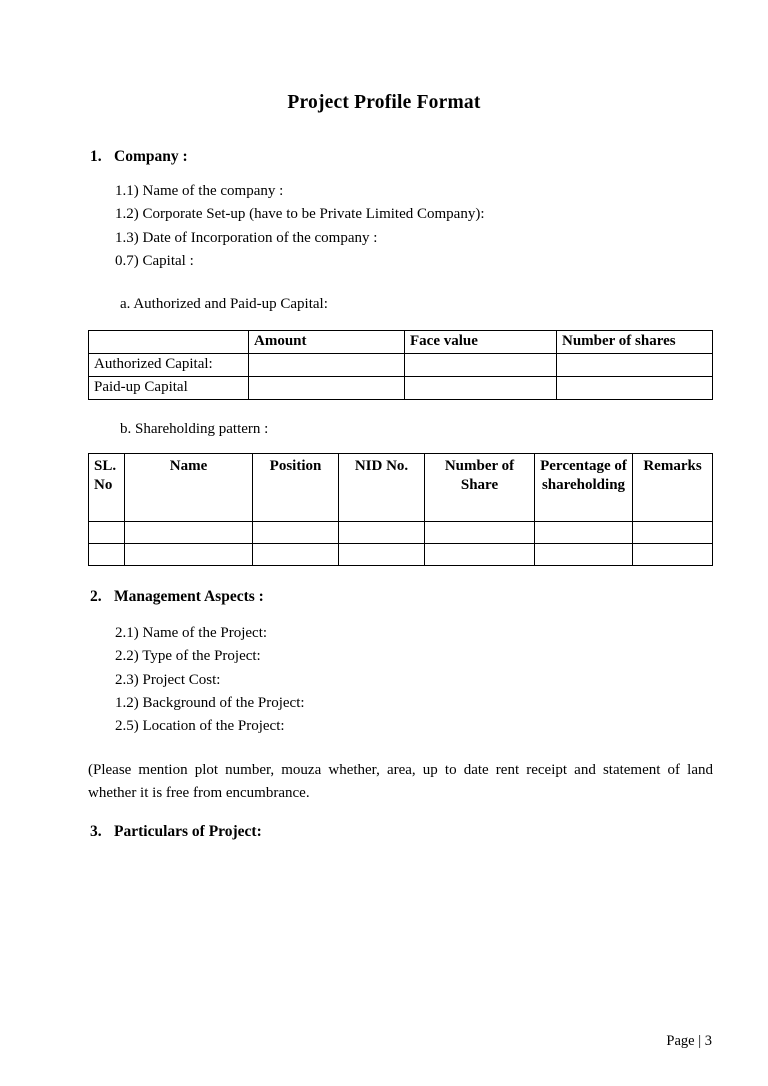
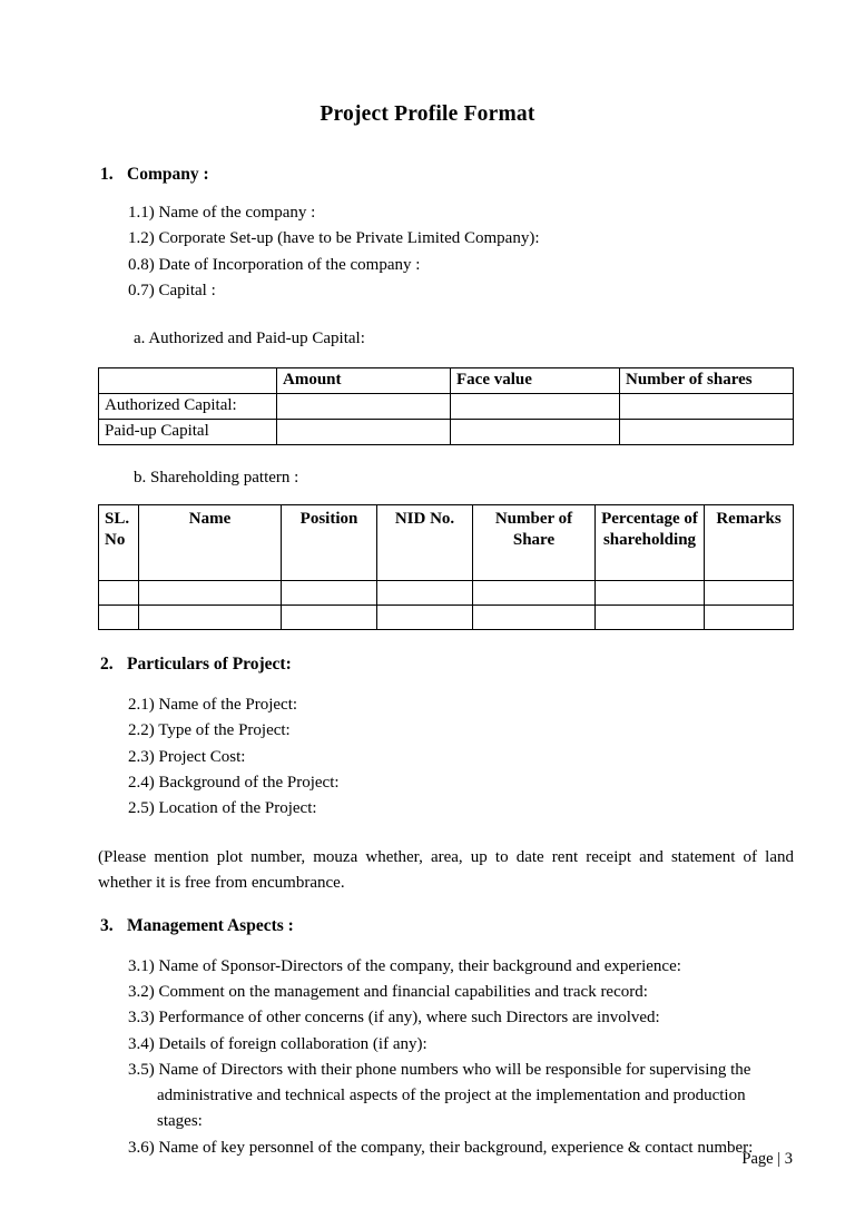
  Project Profile Format
  1.
  Company :
  1.1) Name of the company :
  1.2) Corporate Set-up (have to be Private Limited Company):
- 1.3) Date of Incorporation of the company :
+ 0.8) Date of Incorporation of the company :
  0.7) Capital :
  a. Authorized and Paid-up Capital:
  	Amount	Face value	Number of shares
  Authorized Capital:
  Paid-up Capital
  b. Shareholding pattern :
  SL. No	Name	Position	NID No.	Number of Share	Percentage of shareholding	Remarks
  2.
- Management Aspects :
+ Particulars of Project:
  2.1) Name of the Project:
  2.2) Type of the Project:
  2.3) Project Cost:
- 1.2) Background of the Project:
+ 2.4) Background of the Project:
  2.5) Location of the Project:
  (Please mention plot number, mouza whether, area, up to date rent receipt and statement of land whether it is free from encumbrance.
  3.
- Particulars of Project:
+ Management Aspects :
+ 3.1) Name of Sponsor-Directors of the company, their background and experience:
+ 3.2) Comment on the management and financial capabilities and track record:
+ 3.3) Performance of other concerns (if any), where such Directors are involved:
+ 3.4) Details of foreign collaboration (if any):
+ 3.5) Name of Directors with their phone numbers who will be responsible for supervising the administrative and technical aspects of the project at the implementation and production stages:
+ 3.6) Name of key personnel of the company, their background, experience & contact number:
  Page | 3
